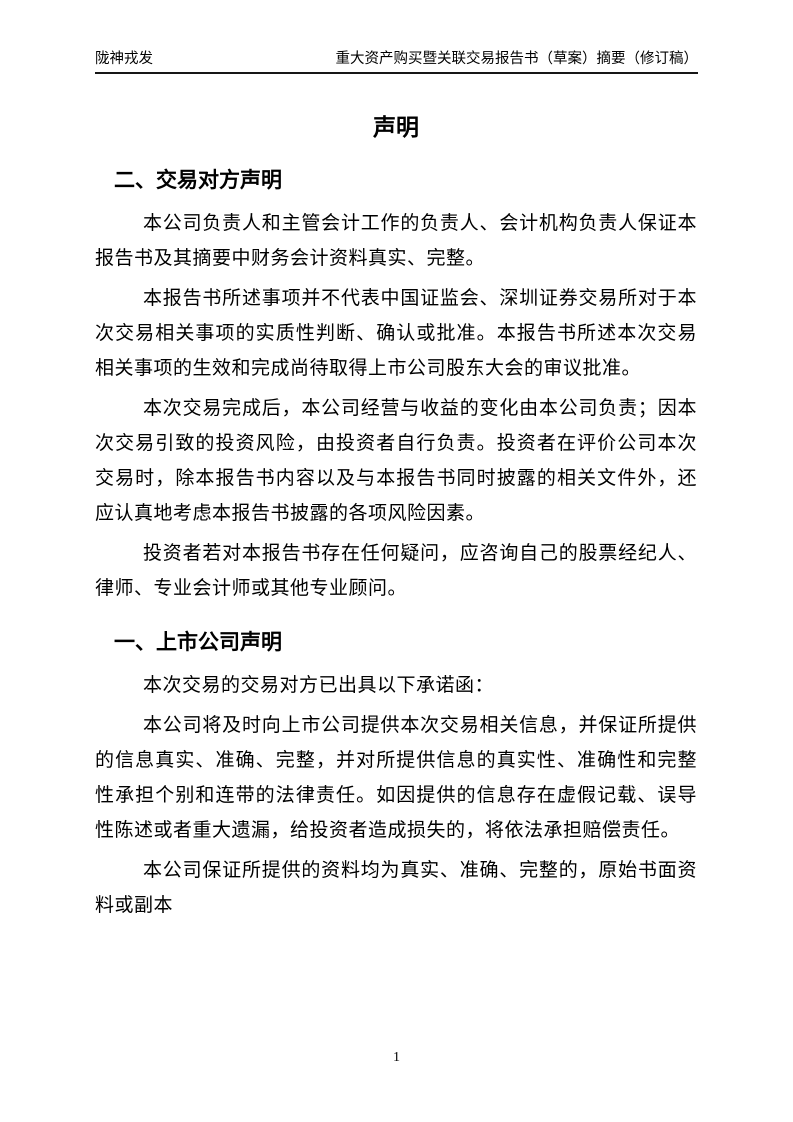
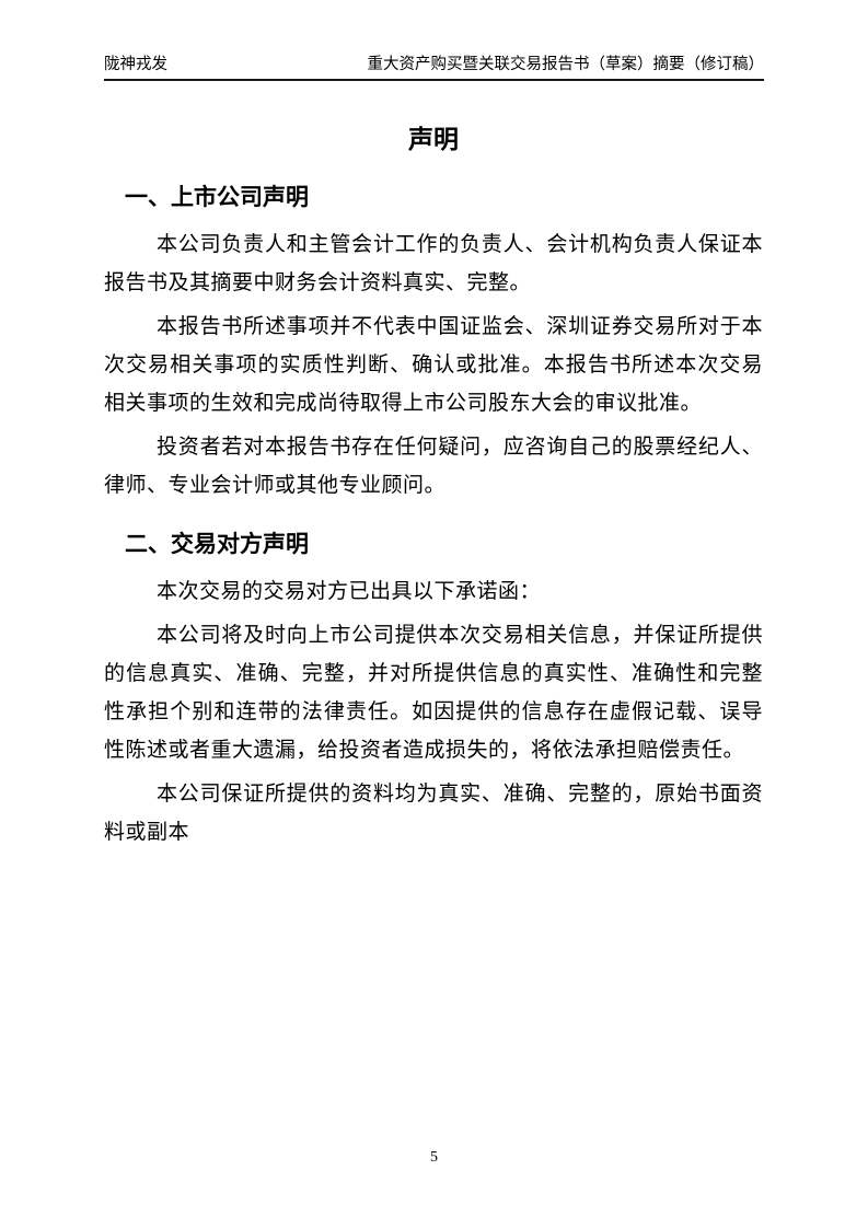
  陇神戎发
  重大资产购买暨关联交易报告书（草案）摘要（修订稿）
  声明
- 二、交易对方声明
+ 一、上市公司声明
  本公司负责人和主管会计工作的负责人、会计机构负责人保证本报告书及其摘要中财务会计资料真实、完整。
  本报告书所述事项并不代表中国证监会、深圳证券交易所对于本次交易相关事项的实质性判断、确认或批准。本报告书所述本次交易相关事项的生效和完成尚待取得上市公司股东大会的审议批准。
- 本次交易完成后，本公司经营与收益的变化由本公司负责；因本次交易引致的投资风险，由投资者自行负责。投资者在评价公司本次交易时，除本报告书内容以及与本报告书同时披露的相关文件外，还应认真地考虑本报告书披露的各项风险因素。
  投资者若对本报告书存在任何疑问，应咨询自己的股票经纪人、律师、专业会计师或其他专业顾问。
- 一、上市公司声明
+ 二、交易对方声明
  本次交易的交易对方已出具以下承诺函：
  本公司将及时向上市公司提供本次交易相关信息，并保证所提供的信息真实、准确、完整，并对所提供信息的真实性、准确性和完整性承担个别和连带的法律责任。如因提供的信息存在虚假记载、误导性陈述或者重大遗漏，给投资者造成损失的，将依法承担赔偿责任。
  本公司保证所提供的资料均为真实、准确、完整的，原始书面资料或副本
- 1
+ 5
